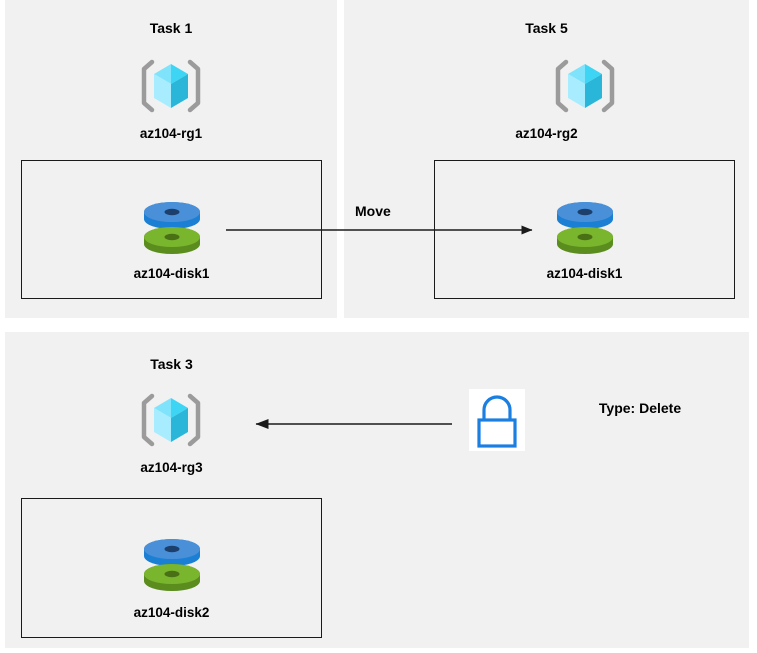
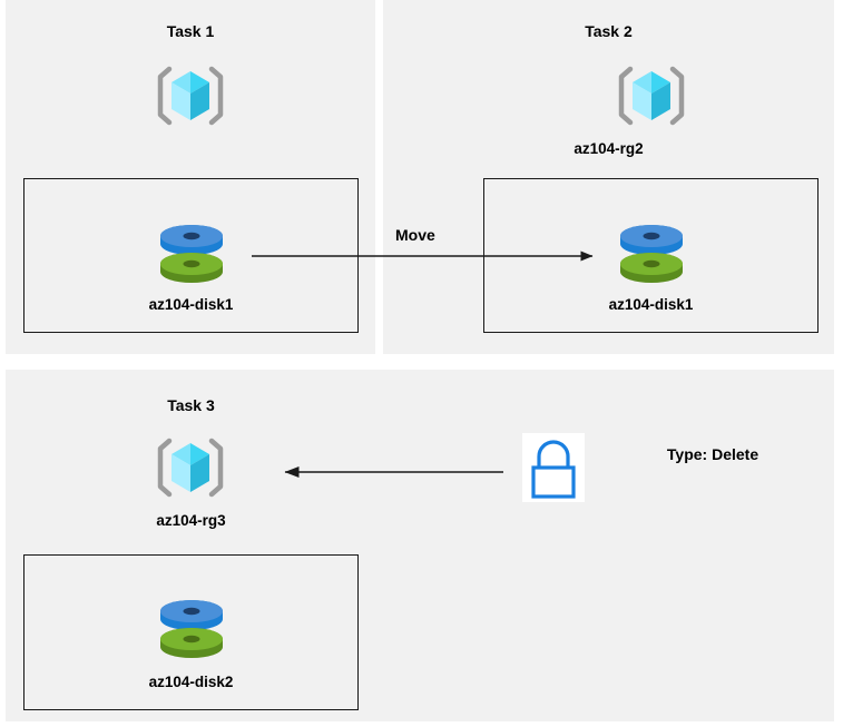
  Task 1
- az104-rg1
  az104-disk1
- Task 5
+ Task 2
  az104-rg2
  az104-disk1
  Task 3
  az104-rg3
  az104-disk2
  Type: Delete
  Move
